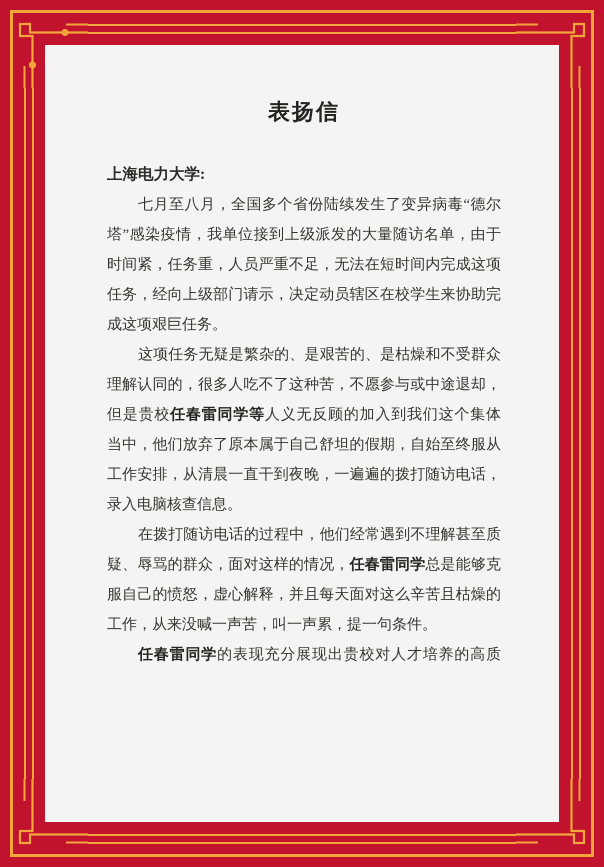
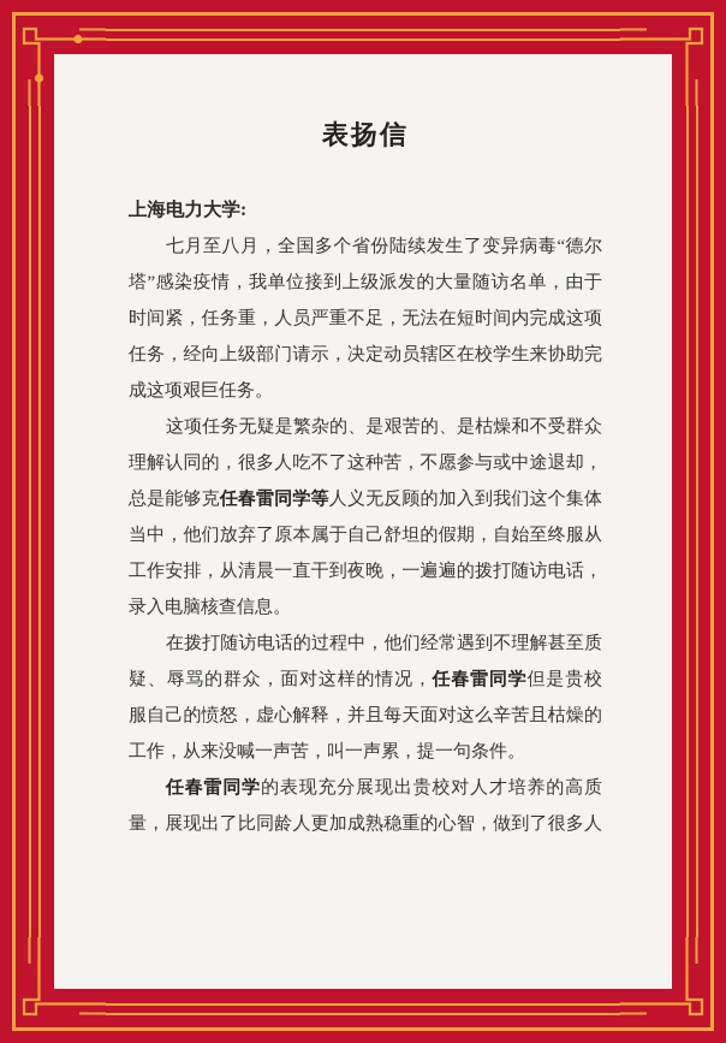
  表扬信
  上海电力大学:
  七月至八月，全国多个省份陆续发生了变异病毒“德尔
  塔”感染疫情，我单位接到上级派发的大量随访名单，由于
  时间紧，任务重，人员严重不足，无法在短时间内完成这项
  任务，经向上级部门请示，决定动员辖区在校学生来协助完
  成这项艰巨任务。
  这项任务无疑是繁杂的、是艰苦的、是枯燥和不受群众
  理解认同的，很多人吃不了这种苦，不愿参与或中途退却，
- 但是贵校任春雷同学等人义无反顾的加入到我们这个集体
+ 总是能够克任春雷同学等人义无反顾的加入到我们这个集体
  当中，他们放弃了原本属于自己舒坦的假期，自始至终服从
  工作安排，从清晨一直干到夜晚，一遍遍的拨打随访电话，
  录入电脑核查信息。
  在拨打随访电话的过程中，他们经常遇到不理解甚至质
- 疑、辱骂的群众，面对这样的情况，任春雷同学总是能够克
+ 疑、辱骂的群众，面对这样的情况，任春雷同学但是贵校
  服自己的愤怒，虚心解释，并且每天面对这么辛苦且枯燥的
  工作，从来没喊一声苦，叫一声累，提一句条件。
  任春雷同学的表现充分展现出贵校对人才培养的高质
+ 量，展现出了比同龄人更加成熟稳重的心智，做到了很多人
